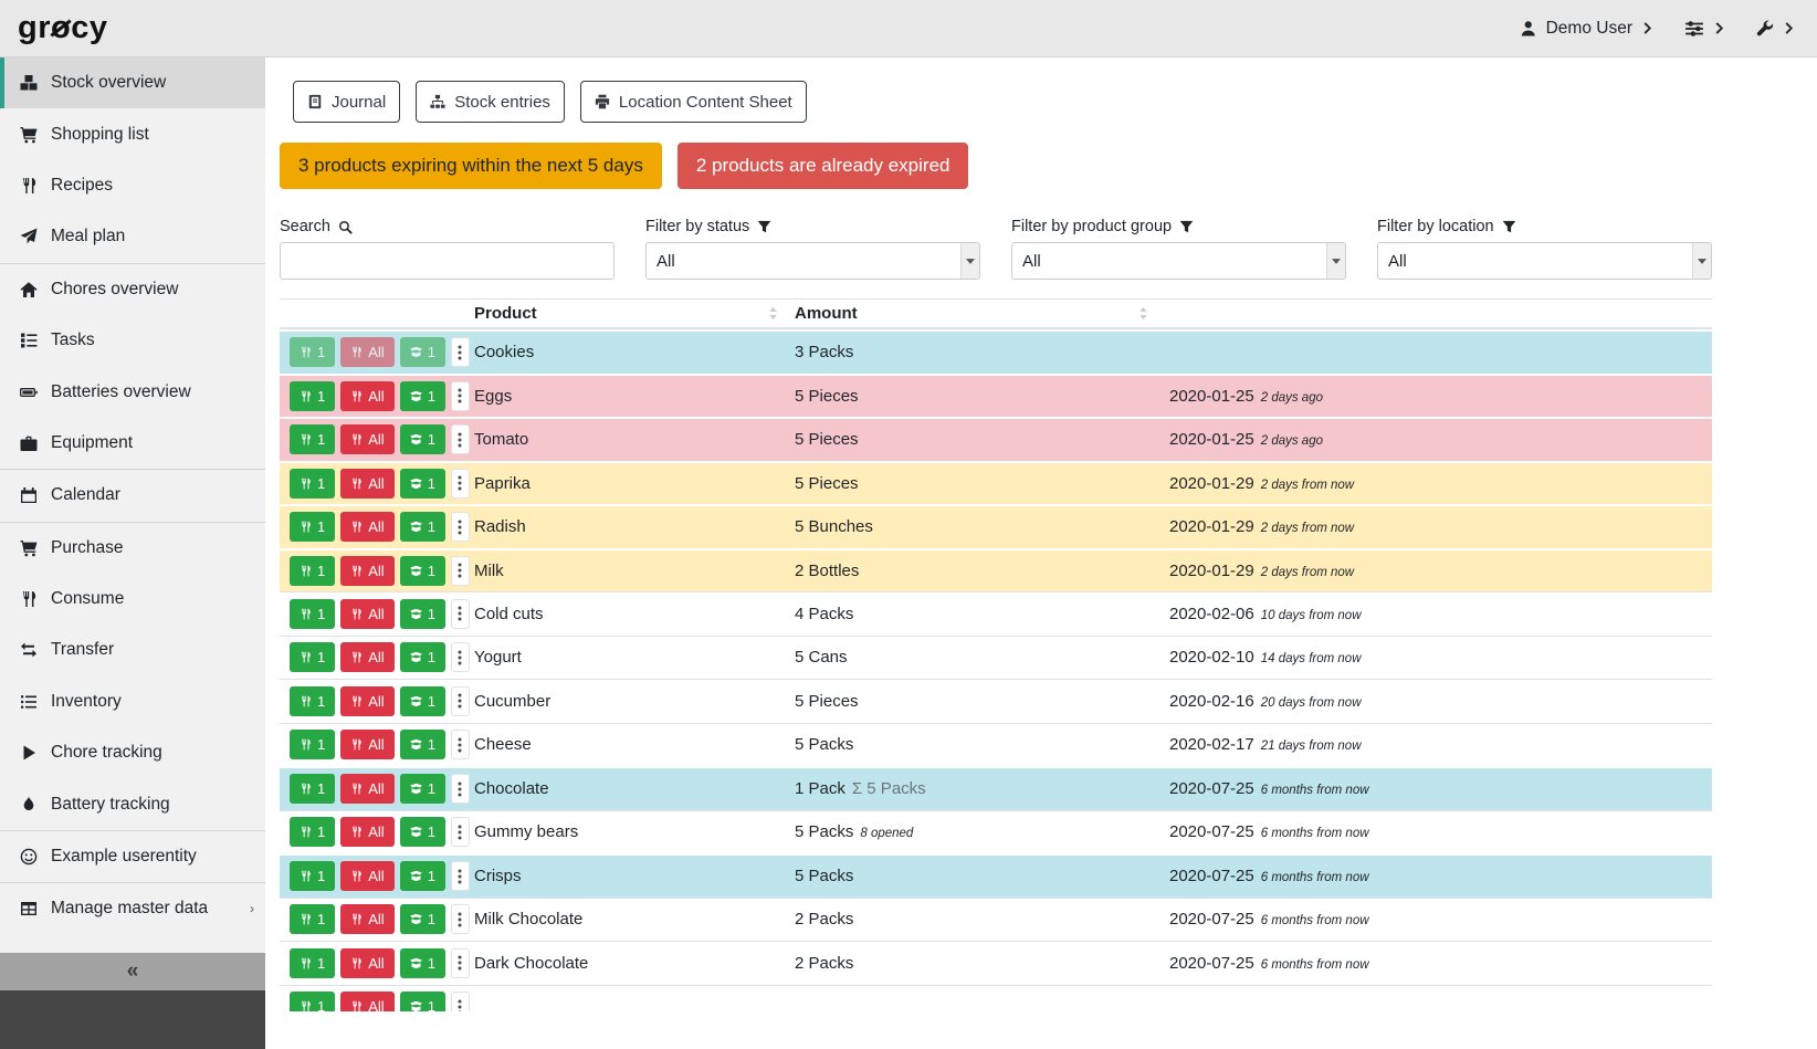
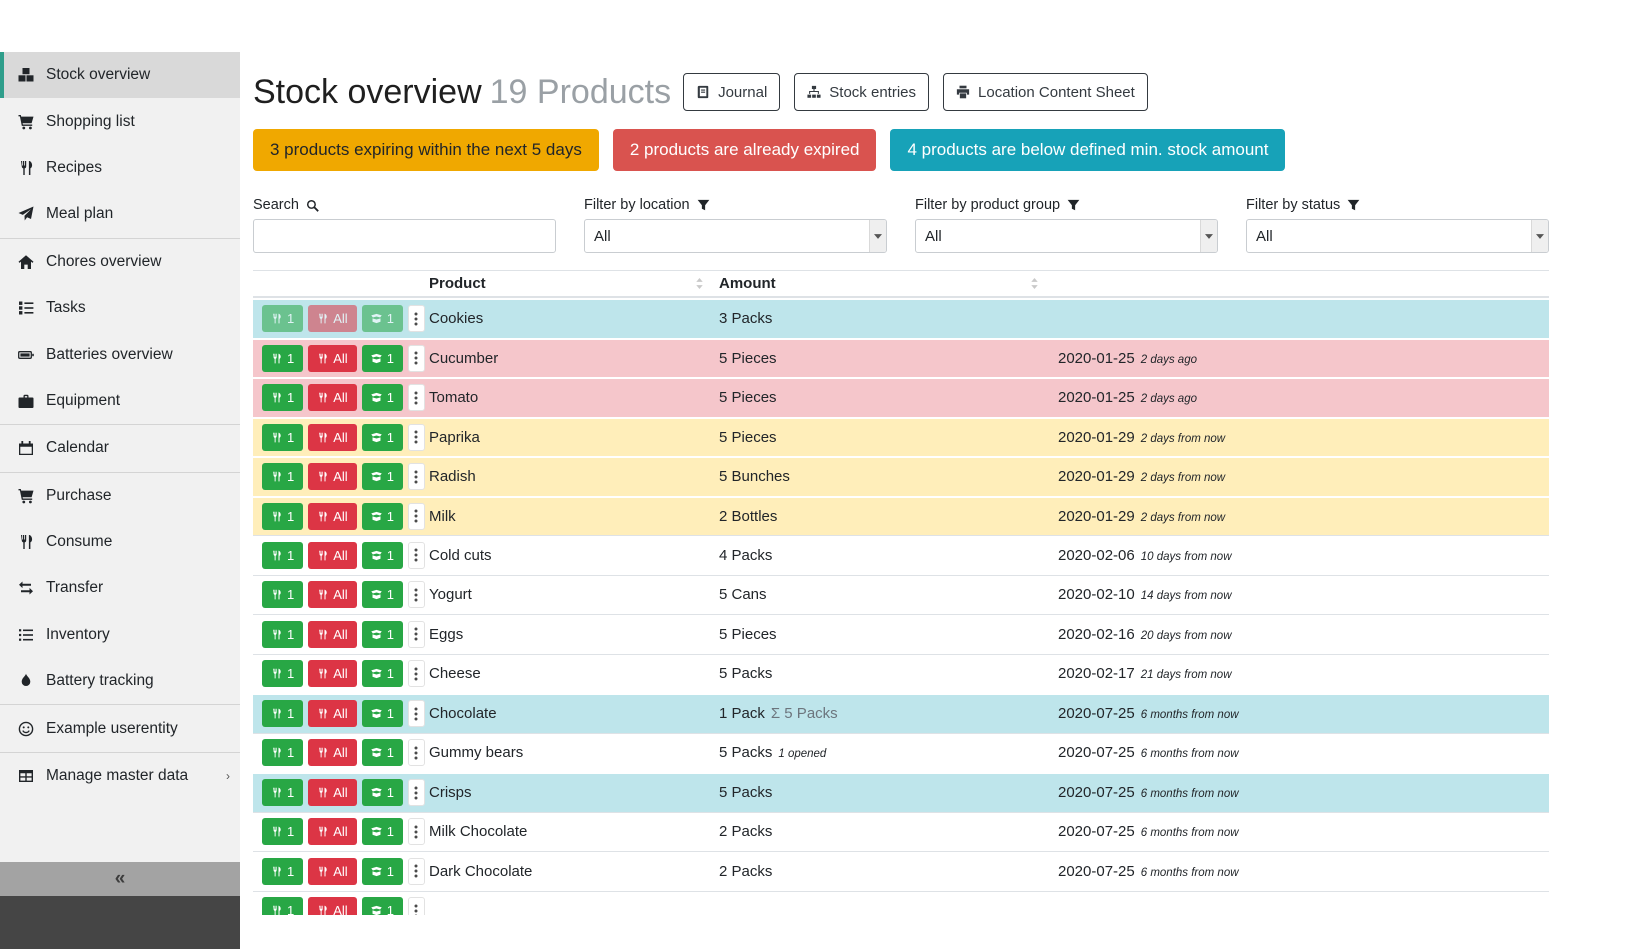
- grocy
- Demo User
  Stock overview
  Shopping list
  Recipes
  Meal plan
  Chores overview
  Tasks
  Batteries overview
  Equipment
  Calendar
  Purchase
  Consume
  Transfer
  Inventory
- Chore tracking
  Battery tracking
  Example userentity
  Manage master data
  ›
  «
+ Stock overview 19 Products
  Journal
  Stock entries
  Location Content Sheet
  3 products expiring within the next 5 days
  2 products are already expired
+ 4 products are below defined min. stock amount
  Search
- Filter by status
+ Filter by location
  All
  Filter by product group
  All
- Filter by location
+ Filter by status
  All
  Product
  Amount
  1
  All
  1
  Cookies
  3 Packs
  1
  All
  1
- Eggs
+ Cucumber
  5 Pieces
  2020-01-25
  2 days ago
  1
  All
  1
  Tomato
  5 Pieces
  2020-01-25
  2 days ago
  1
  All
  1
  Paprika
  5 Pieces
  2020-01-29
  2 days from now
  1
  All
  1
  Radish
  5 Bunches
  2020-01-29
  2 days from now
  1
  All
  1
  Milk
  2 Bottles
  2020-01-29
  2 days from now
  1
  All
  1
  Cold cuts
  4 Packs
  2020-02-06
  10 days from now
  1
  All
  1
  Yogurt
  5 Cans
  2020-02-10
  14 days from now
  1
  All
  1
- Cucumber
+ Eggs
  5 Pieces
  2020-02-16
  20 days from now
  1
  All
  1
  Cheese
  5 Packs
  2020-02-17
  21 days from now
  1
  All
  1
  Chocolate
  1 Pack
  Σ 5 Packs
  2020-07-25
  6 months from now
  1
  All
  1
  Gummy bears
  5 Packs
- 8 opened
+ 1 opened
  2020-07-25
  6 months from now
  1
  All
  1
  Crisps
  5 Packs
  2020-07-25
  6 months from now
  1
  All
  1
  Milk Chocolate
  2 Packs
  2020-07-25
  6 months from now
  1
  All
  1
  Dark Chocolate
  2 Packs
  2020-07-25
  6 months from now
  1
  All
  1
